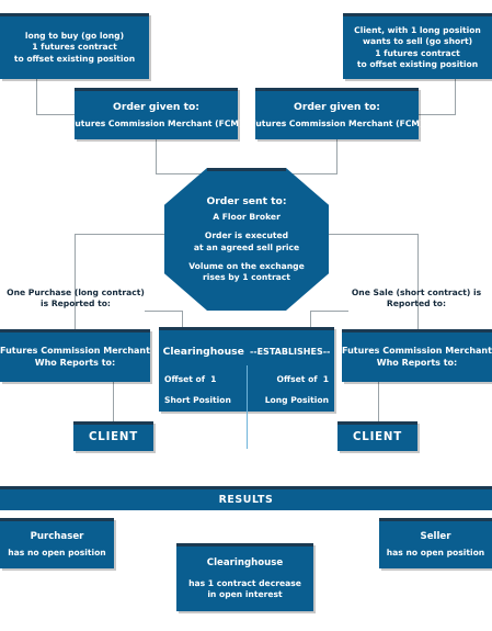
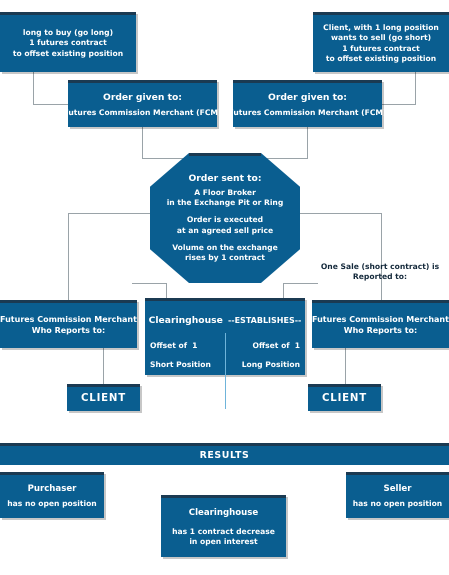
  long to buy (go long)
  1 futures contract
  to offset existing position
  Client, with 1 long position
  wants to sell (go short)
  1 futures contract
  to offset existing position
  Order given to:
  Futures Commission Merchant (FCM)
  Order given to:
  Futures Commission Merchant (FCM)
  Order sent to:
  A Floor Broker
+ in the Exchange Pit or Ring
  Order is executed
  at an agreed sell price
  Volume on the exchange
  rises by 1 contract
- One Purchase (long contract) is Reported to:
  One Sale (short contract) is Reported to:
  Futures Commission Merchant
  Who Reports to:
  Futures Commission Merchant
  Who Reports to:
  Clearinghouse --ESTABLISHES--
  CLIENT
  CLIENT
  RESULTS
  Purchaser
  has no open position
  Seller
  has no open position
  Clearinghouse
  has 1 contract decrease
  in open interest
